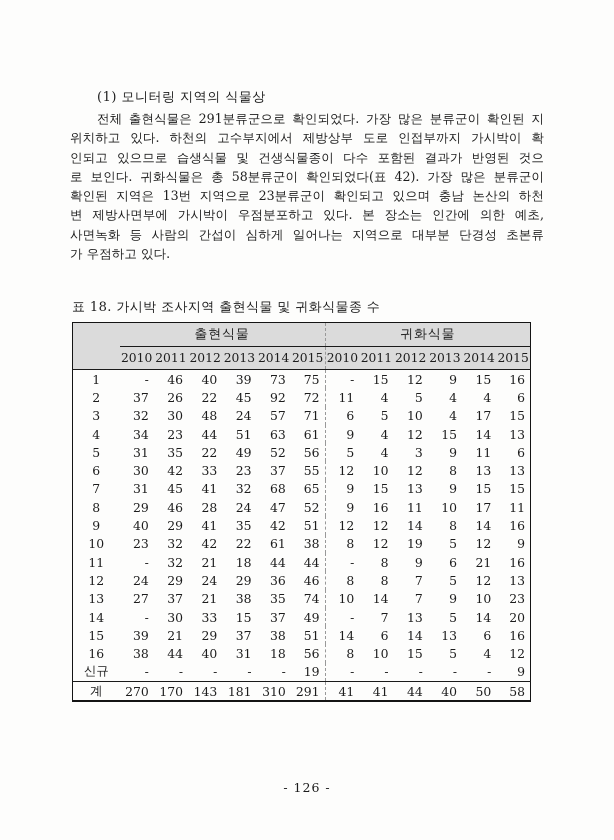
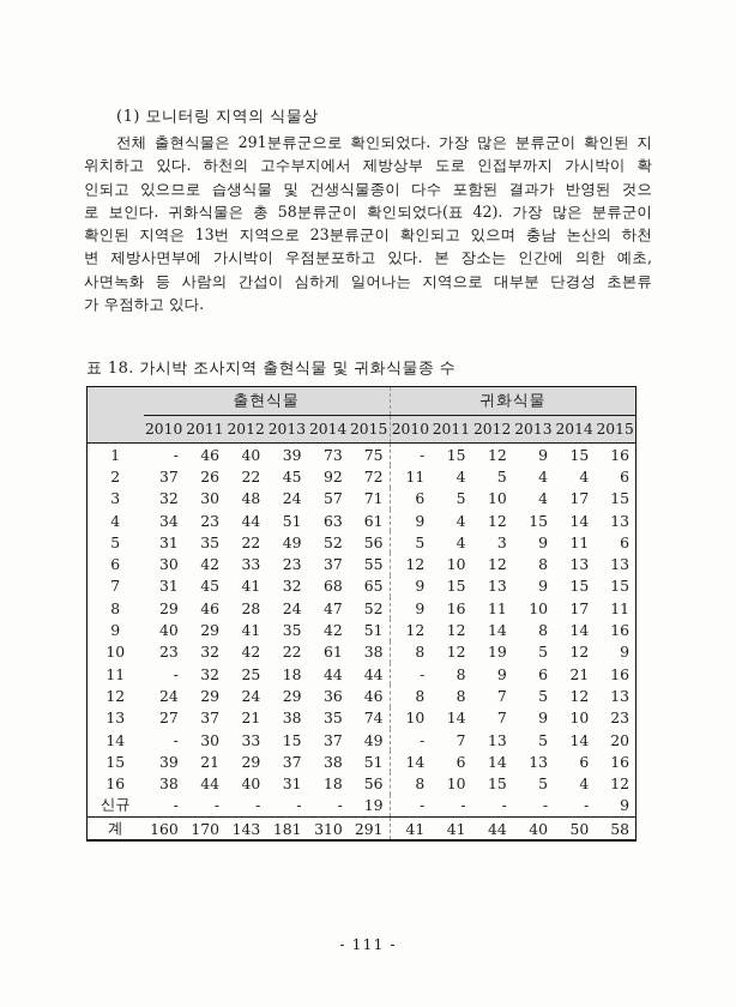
  (1) 모니터링 지역의 식물상
  전체 출현식물은 291분류군으로 확인되었다. 가장 많은 분류군이 확인된 지
  위치하고 있다. 하천의 고수부지에서 제방상부 도로 인접부까지 가시박이 확
  인되고 있으므로 습생식물 및 건생식물종이 다수 포함된 결과가 반영된 것으
  로 보인다. 귀화식물은 총 58분류군이 확인되었다(표 42). 가장 많은 분류군이
  확인된 지역은 13번 지역으로 23분류군이 확인되고 있으며 충남 논산의 하천
  변 제방사면부에 가시박이 우점분포하고 있다. 본 장소는 인간에 의한 예초,
  사면녹화 등 사람의 간섭이 심하게 일어나는 지역으로 대부분 단경성 초본류
  가 우점하고 있다.
  표 18. 가시박 조사지역 출현식물 및 귀화식물종 수
  	출현식물	귀화식물
  	2010	2011	2012	2013	2014	2015	2010	2011	2012	2013	2014	2015
  1	-	46	40	39	73	75	-	15	12	9	15	16
  2	37	26	22	45	92	72	11	4	5	4	4	6
  3	32	30	48	24	57	71	6	5	10	4	17	15
  4	34	23	44	51	63	61	9	4	12	15	14	13
  5	31	35	22	49	52	56	5	4	3	9	11	6
  6	30	42	33	23	37	55	12	10	12	8	13	13
  7	31	45	41	32	68	65	9	15	13	9	15	15
  8	29	46	28	24	47	52	9	16	11	10	17	11
  9	40	29	41	35	42	51	12	12	14	8	14	16
  10	23	32	42	22	61	38	8	12	19	5	12	9
- 11	-	32	21	18	44	44	-	8	9	6	21	16
+ 11	-	32	25	18	44	44	-	8	9	6	21	16
  12	24	29	24	29	36	46	8	8	7	5	12	13
  13	27	37	21	38	35	74	10	14	7	9	10	23
  14	-	30	33	15	37	49	-	7	13	5	14	20
  15	39	21	29	37	38	51	14	6	14	13	6	16
  16	38	44	40	31	18	56	8	10	15	5	4	12
  신규	-	-	-	-	-	19	-	-	-	-	-	9
- 계	270	170	143	181	310	291	41	41	44	40	50	58
+ 계	160	170	143	181	310	291	41	41	44	40	50	58
- - 126 -
+ - 111 -
